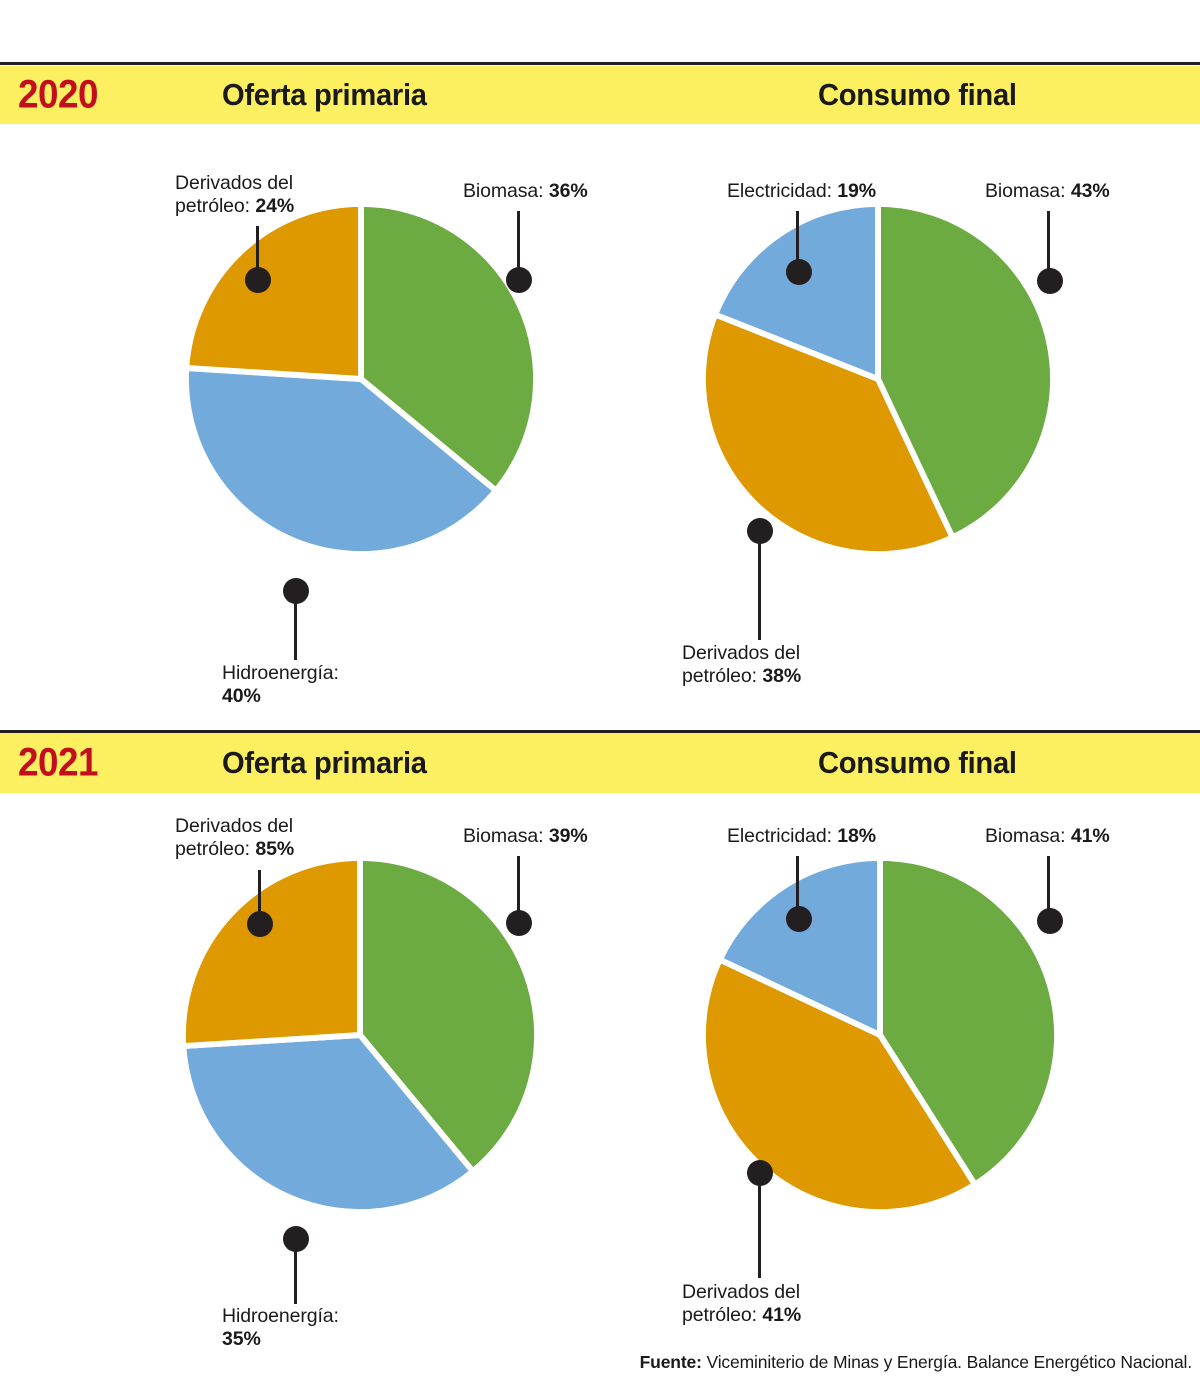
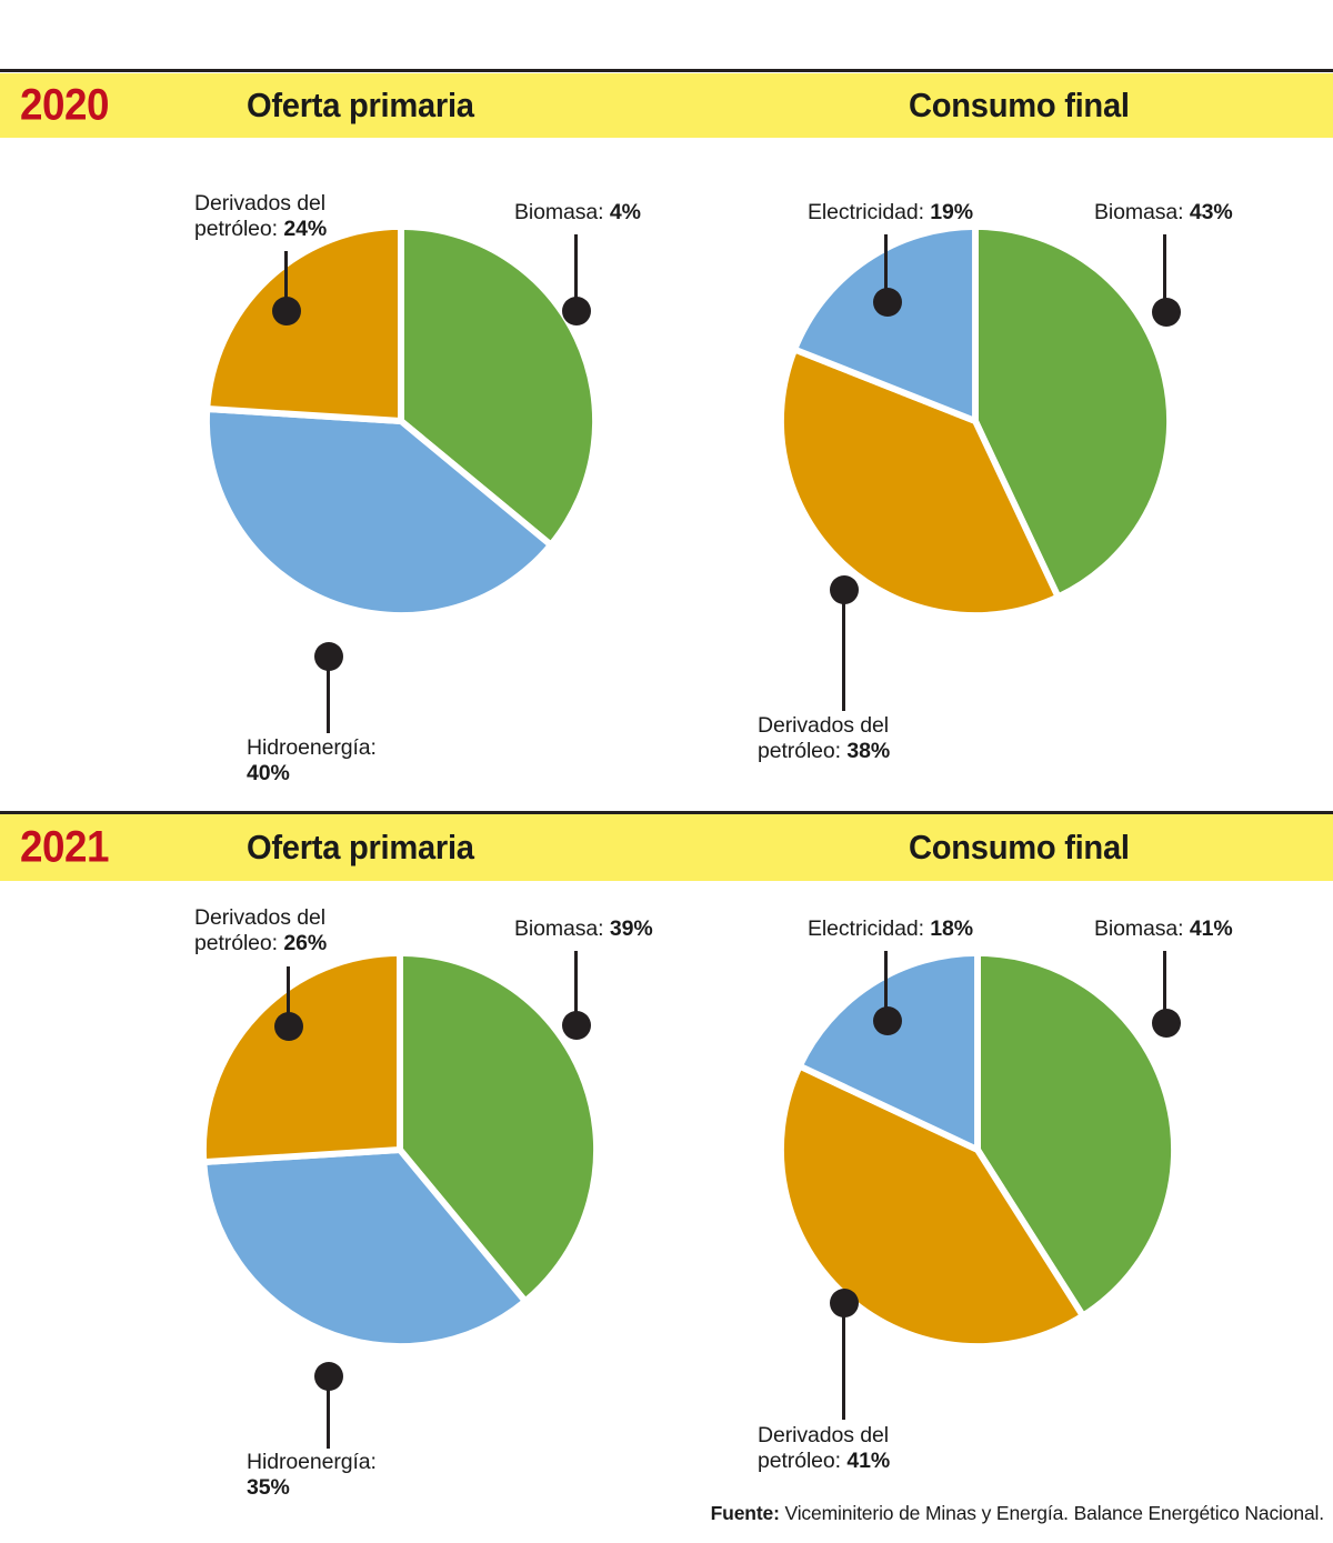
  2020
  Oferta primaria
  Consumo final
  Derivados del
  petróleo: 24%
- Biomasa: 36%
+ Biomasa: 4%
  Hidroenergía:
  40%
  Electricidad: 19%
  Biomasa: 43%
  Derivados del
  petróleo: 38%
  2021
  Oferta primaria
  Consumo final
  Derivados del
- petróleo: 85%
+ petróleo: 26%
  Biomasa: 39%
  Hidroenergía:
  35%
  Electricidad: 18%
  Biomasa: 41%
  Derivados del
  petróleo: 41%
  Fuente: Viceminiterio de Minas y Energía. Balance Energético Nacional.
